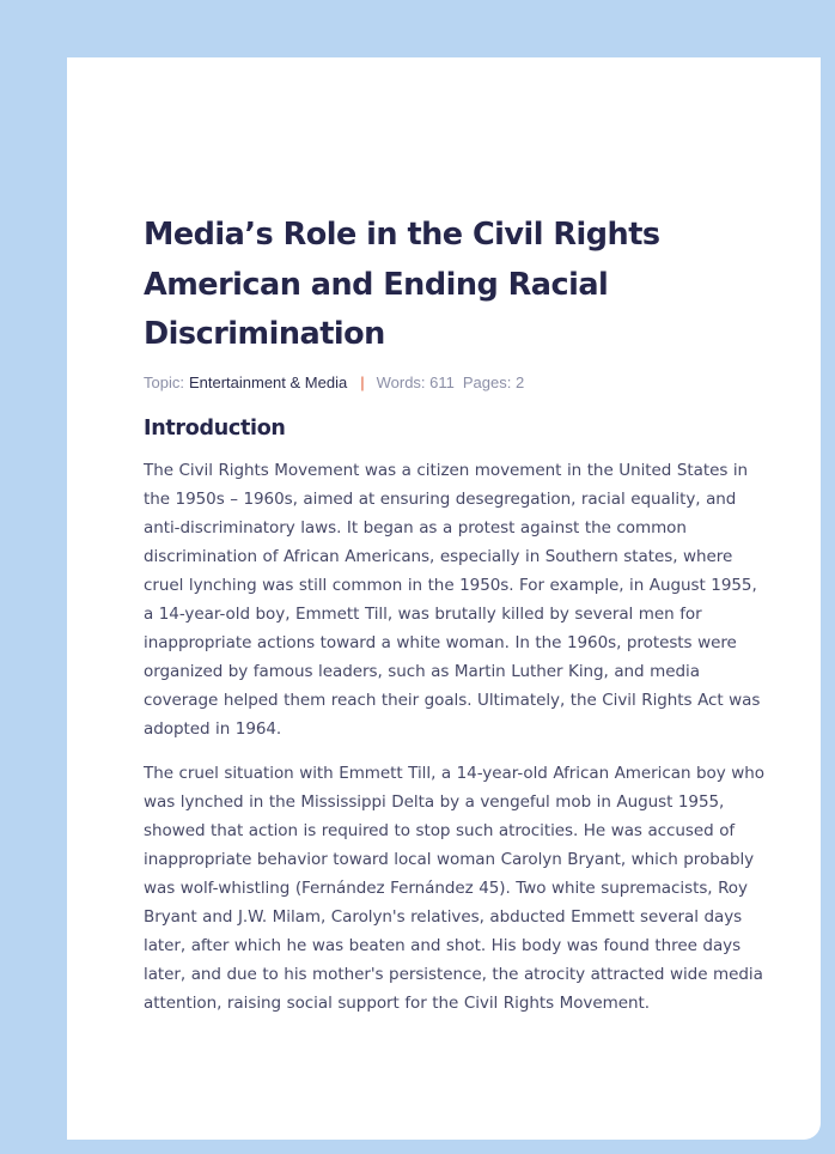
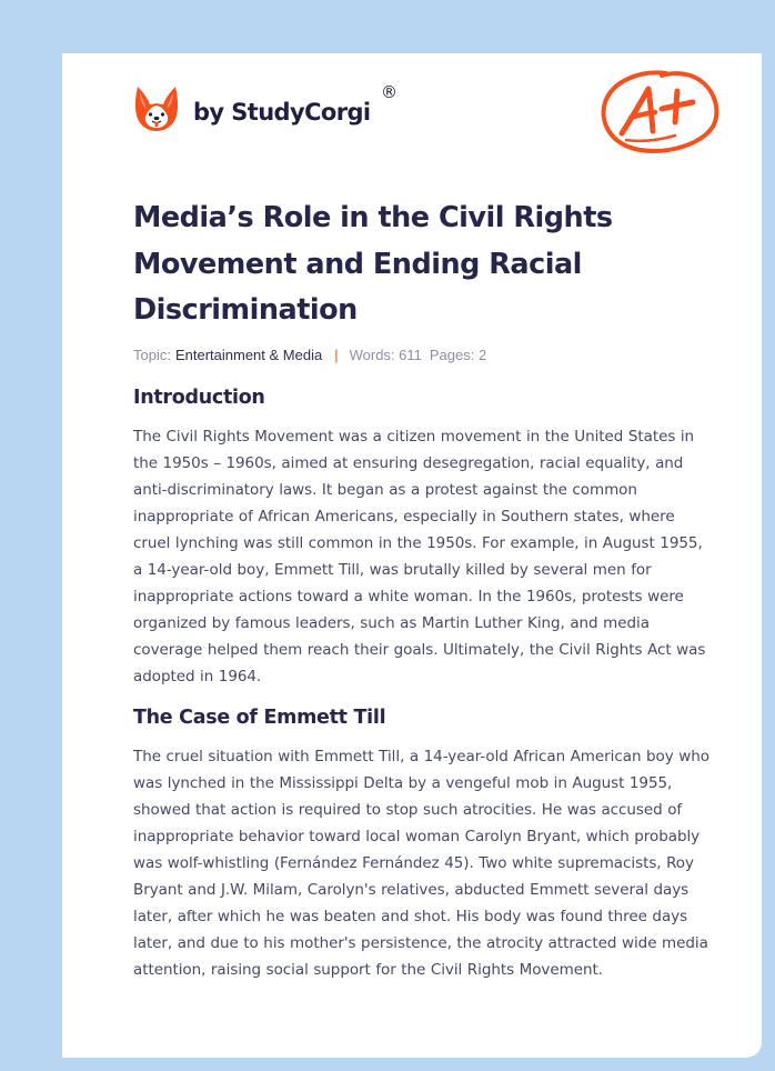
+ by StudyCorgi
+ ®
- Media’s Role in the Civil Rights American and Ending Racial Discrimination
+ Media’s Role in the Civil Rights Movement and Ending Racial Discrimination
  Topic:
  Entertainment & Media
  |
  Words: 611
  Pages: 2
  Introduction
- The Civil Rights Movement was a citizen movement in the United States in the 1950s – 1960s, aimed at ensuring desegregation, racial equality, and anti-discriminatory laws. It began as a protest against the common discrimination of African Americans, especially in Southern states, where cruel lynching was still common in the 1950s. For example, in August 1955, a 14-year-old boy, Emmett Till, was brutally killed by several men for inappropriate actions toward a white woman. In the 1960s, protests were organized by famous leaders, such as Martin Luther King, and media coverage helped them reach their goals. Ultimately, the Civil Rights Act was adopted in 1964.
+ The Civil Rights Movement was a citizen movement in the United States in the 1950s – 1960s, aimed at ensuring desegregation, racial equality, and anti-discriminatory laws. It began as a protest against the common inappropriate of African Americans, especially in Southern states, where cruel lynching was still common in the 1950s. For example, in August 1955, a 14-year-old boy, Emmett Till, was brutally killed by several men for inappropriate actions toward a white woman. In the 1960s, protests were organized by famous leaders, such as Martin Luther King, and media coverage helped them reach their goals. Ultimately, the Civil Rights Act was adopted in 1964.
+ The Case of Emmett Till
  The cruel situation with Emmett Till, a 14-year-old African American boy who was lynched in the Mississippi Delta by a vengeful mob in August 1955, showed that action is required to stop such atrocities. He was accused of inappropriate behavior toward local woman Carolyn Bryant, which probably was wolf-whistling (Fernández Fernández 45). Two white supremacists, Roy Bryant and J.W. Milam, Carolyn's relatives, abducted Emmett several days later, after which he was beaten and shot. His body was found three days later, and due to his mother's persistence, the atrocity attracted wide media attention, raising social support for the Civil Rights Movement.
